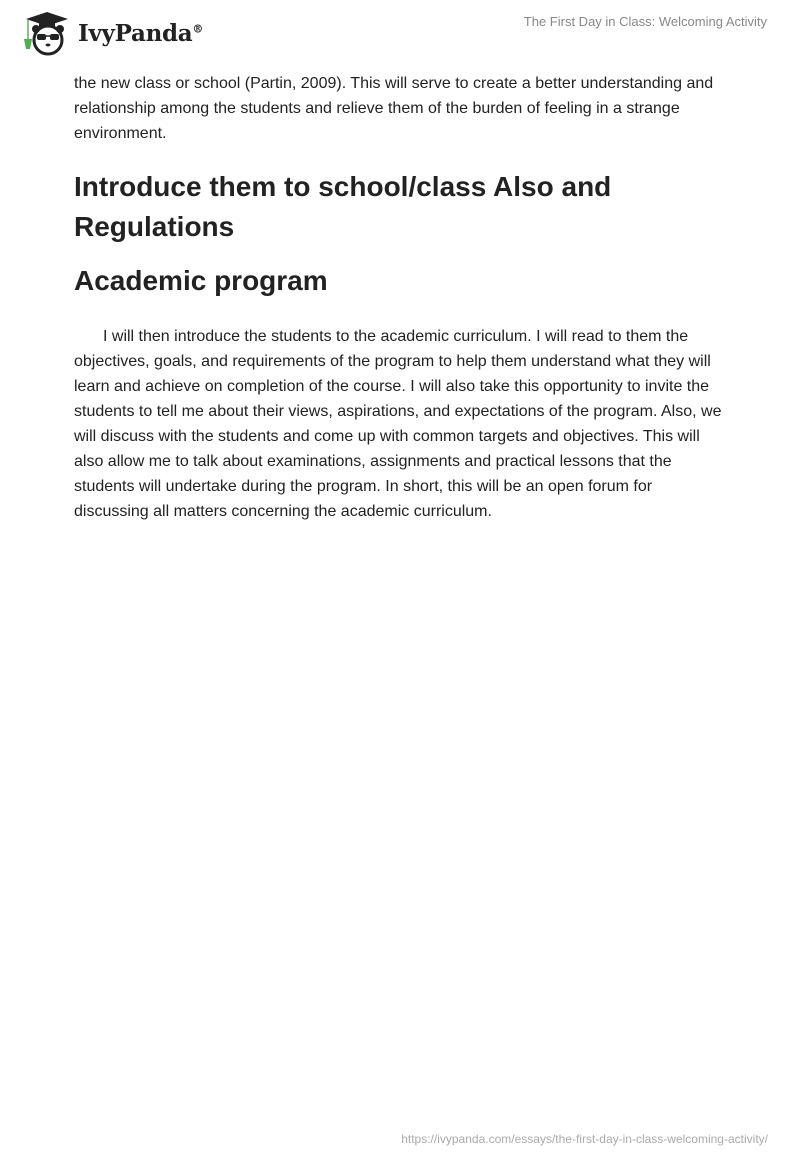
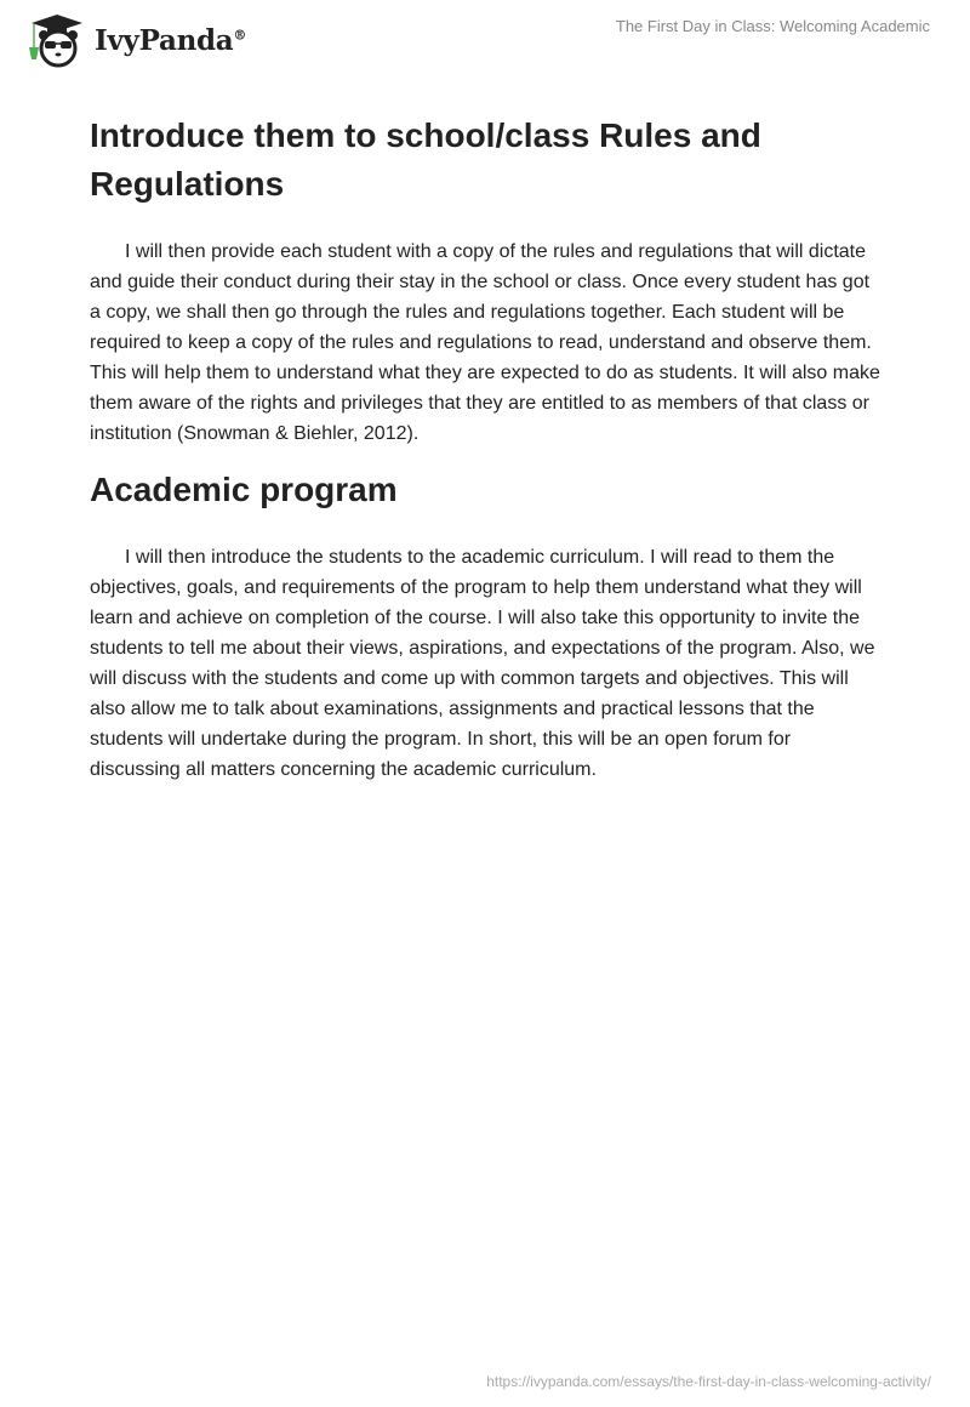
  IvyPanda®
- The First Day in Class: Welcoming Activity
+ The First Day in Class: Welcoming Academic
- the new class or school (Partin, 2009). This will serve to create a better understanding and relationship among the students and relieve them of the burden of feeling in a strange environment.
- Introduce them to school/class Also and Regulations
+ Introduce them to school/class Rules and Regulations
+ I will then provide each student with a copy of the rules and regulations that will dictate and guide their conduct during their stay in the school or class. Once every student has got a copy, we shall then go through the rules and regulations together. Each student will be required to keep a copy of the rules and regulations to read, understand and observe them. This will help them to understand what they are expected to do as students. It will also make them aware of the rights and privileges that they are entitled to as members of that class or institution (Snowman & Biehler, 2012).
  Academic program
  I will then introduce the students to the academic curriculum. I will read to them the objectives, goals, and requirements of the program to help them understand what they will learn and achieve on completion of the course. I will also take this opportunity to invite the students to tell me about their views, aspirations, and expectations of the program. Also, we will discuss with the students and come up with common targets and objectives. This will also allow me to talk about examinations, assignments and practical lessons that the students will undertake during the program. In short, this will be an open forum for discussing all matters concerning the academic curriculum.
  https://ivypanda.com/essays/the-first-day-in-class-welcoming-activity/
